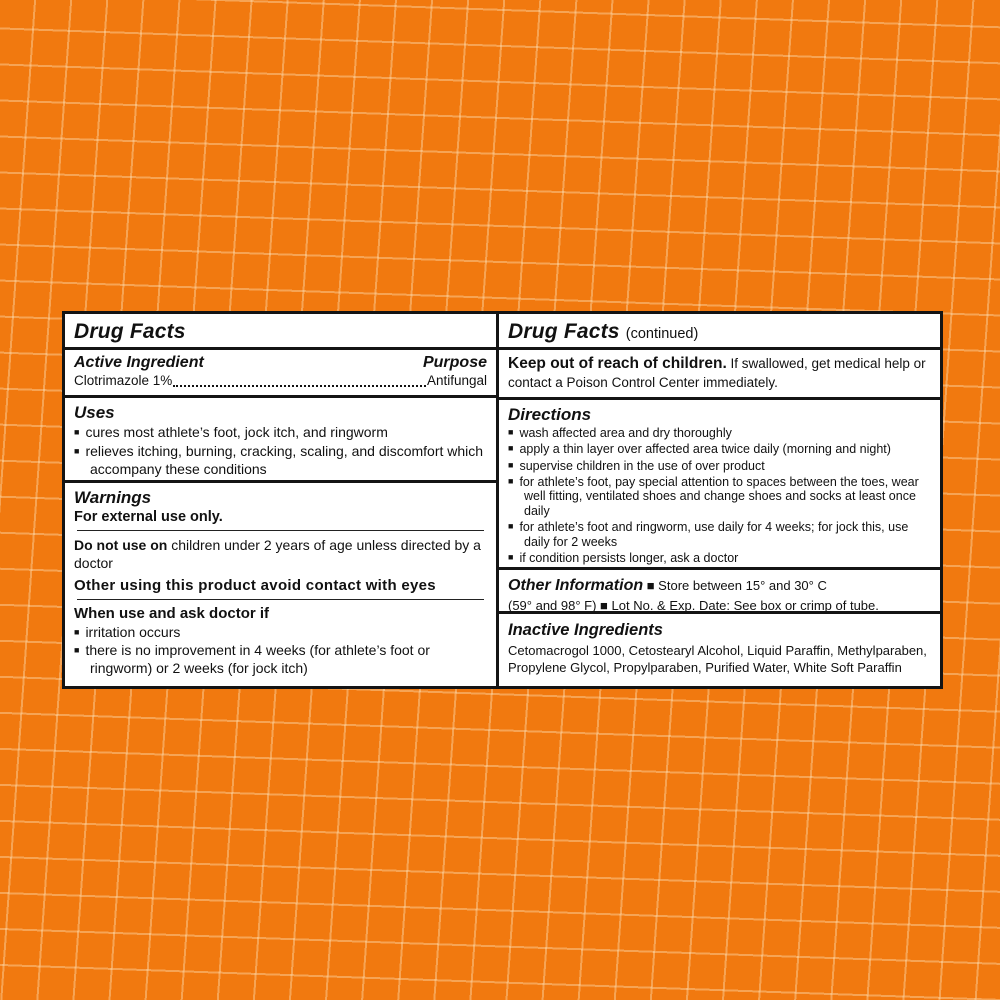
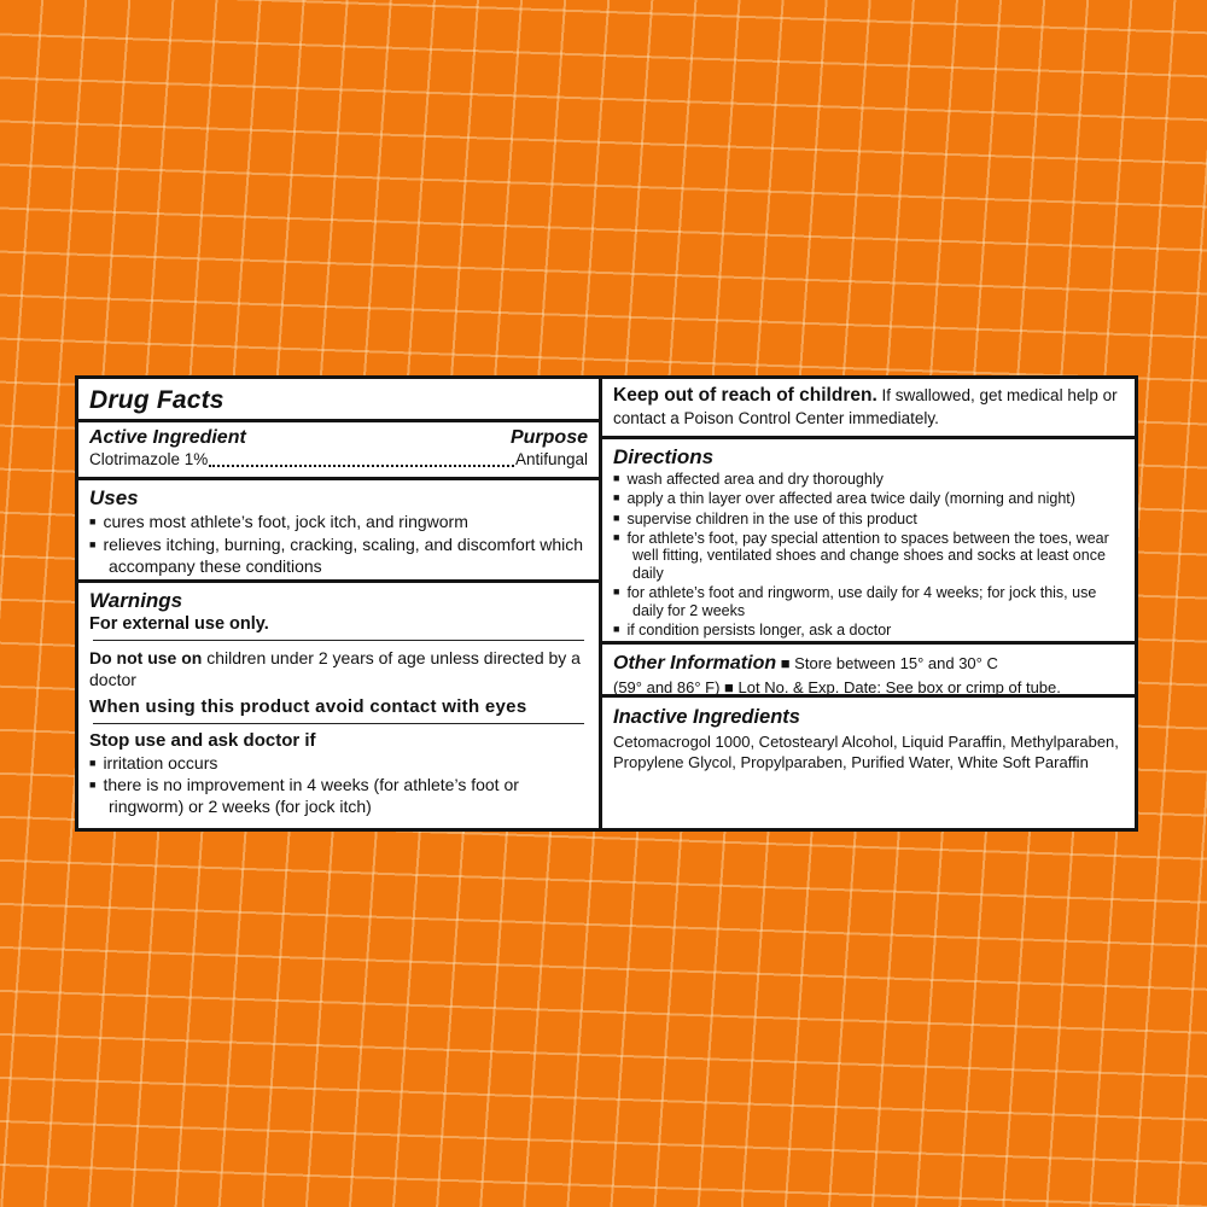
  Drug Facts
  Active Ingredient
  Purpose
  Clotrimazole 1%
  Antifungal
  Uses
  cures most athlete’s foot, jock itch, and ringworm
  relieves itching, burning, cracking, scaling, and discomfort which accompany these conditions
  Warnings
  For external use only.
  Do not use on children under 2 years of age unless directed by a doctor
- Other using this product avoid contact with eyes
+ When using this product avoid contact with eyes
- When use and ask doctor if
+ Stop use and ask doctor if
  irritation occurs
  there is no improvement in 4 weeks (for athlete’s foot or ringworm) or 2 weeks (for jock itch)
- Drug Facts (continued)
  Keep out of reach of children. If swallowed, get medical help or contact a Poison Control Center immediately.
  Directions
  wash affected area and dry thoroughly
  apply a thin layer over affected area twice daily (morning and night)
- supervise children in the use of over product
+ supervise children in the use of this product
  for athlete’s foot, pay special attention to spaces between the toes, wear well fitting, ventilated shoes and change shoes and socks at least once daily
  for athlete’s foot and ringworm, use daily for 4 weeks; for jock this, use daily for 2 weeks
  if condition persists longer, ask a doctor
  Other Information ■ Store between 15° and 30° C
- (59° and 98° F) ■ Lot No. & Exp. Date: See box or crimp of tube.
+ (59° and 86° F) ■ Lot No. & Exp. Date: See box or crimp of tube.
  Inactive Ingredients
  Cetomacrogol 1000, Cetostearyl Alcohol, Liquid Paraffin, Methylparaben, Propylene Glycol, Propylparaben, Purified Water, White Soft Paraffin
